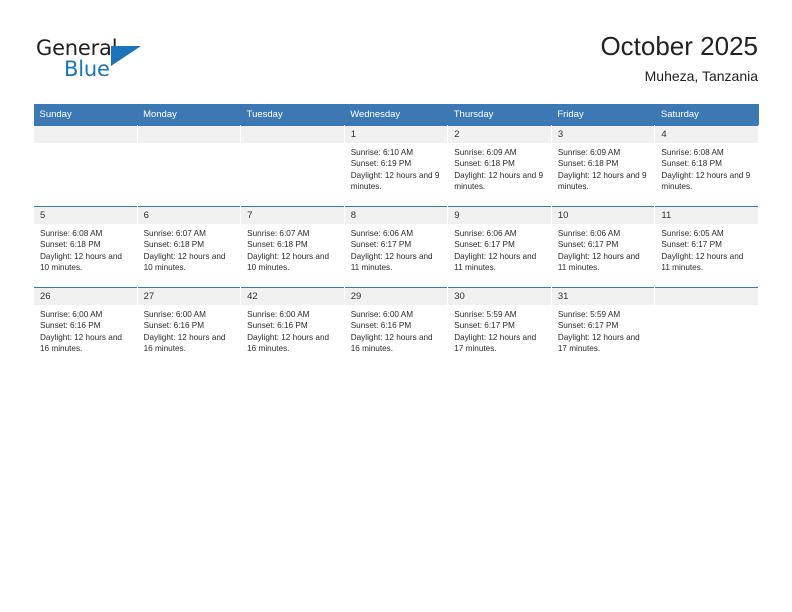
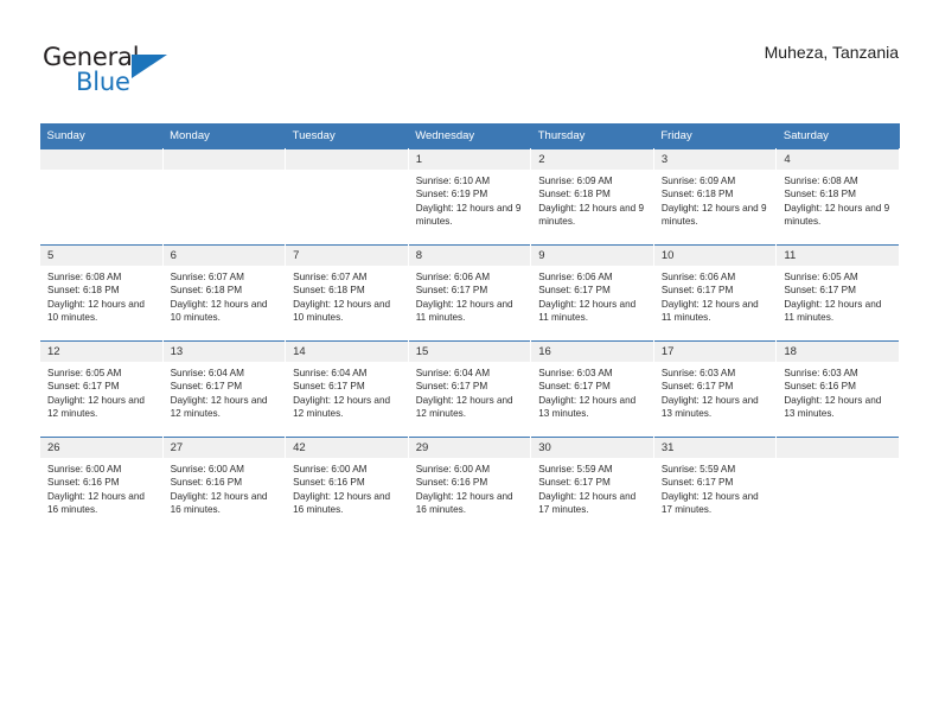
  General
  Blue
- October 2025
  Muheza, Tanzania
  Sunday	Monday	Tuesday	Wednesday	Thursday	Friday	Saturday
  			1Sunrise: 6:10 AMSunset: 6:19 PMDaylight: 12 hours and 9 minutes.	2Sunrise: 6:09 AMSunset: 6:18 PMDaylight: 12 hours and 9 minutes.	3Sunrise: 6:09 AMSunset: 6:18 PMDaylight: 12 hours and 9 minutes.	4Sunrise: 6:08 AMSunset: 6:18 PMDaylight: 12 hours and 9 minutes.
  5Sunrise: 6:08 AMSunset: 6:18 PMDaylight: 12 hours and 10 minutes.	6Sunrise: 6:07 AMSunset: 6:18 PMDaylight: 12 hours and 10 minutes.	7Sunrise: 6:07 AMSunset: 6:18 PMDaylight: 12 hours and 10 minutes.	8Sunrise: 6:06 AMSunset: 6:17 PMDaylight: 12 hours and 11 minutes.	9Sunrise: 6:06 AMSunset: 6:17 PMDaylight: 12 hours and 11 minutes.	10Sunrise: 6:06 AMSunset: 6:17 PMDaylight: 12 hours and 11 minutes.	11Sunrise: 6:05 AMSunset: 6:17 PMDaylight: 12 hours and 11 minutes.
+ 12Sunrise: 6:05 AMSunset: 6:17 PMDaylight: 12 hours and 12 minutes.	13Sunrise: 6:04 AMSunset: 6:17 PMDaylight: 12 hours and 12 minutes.	14Sunrise: 6:04 AMSunset: 6:17 PMDaylight: 12 hours and 12 minutes.	15Sunrise: 6:04 AMSunset: 6:17 PMDaylight: 12 hours and 12 minutes.	16Sunrise: 6:03 AMSunset: 6:17 PMDaylight: 12 hours and 13 minutes.	17Sunrise: 6:03 AMSunset: 6:17 PMDaylight: 12 hours and 13 minutes.	18Sunrise: 6:03 AMSunset: 6:16 PMDaylight: 12 hours and 13 minutes.
  26Sunrise: 6:00 AMSunset: 6:16 PMDaylight: 12 hours and 16 minutes.	27Sunrise: 6:00 AMSunset: 6:16 PMDaylight: 12 hours and 16 minutes.	42Sunrise: 6:00 AMSunset: 6:16 PMDaylight: 12 hours and 16 minutes.	29Sunrise: 6:00 AMSunset: 6:16 PMDaylight: 12 hours and 16 minutes.	30Sunrise: 5:59 AMSunset: 6:17 PMDaylight: 12 hours and 17 minutes.	31Sunrise: 5:59 AMSunset: 6:17 PMDaylight: 12 hours and 17 minutes.
